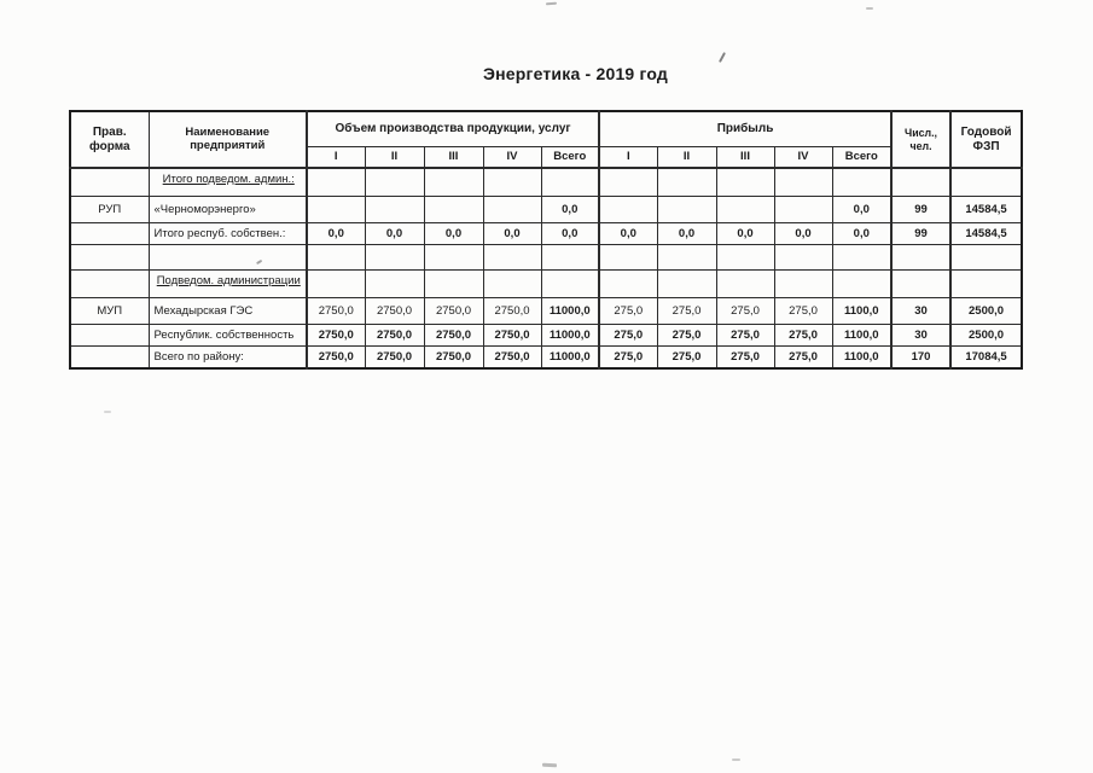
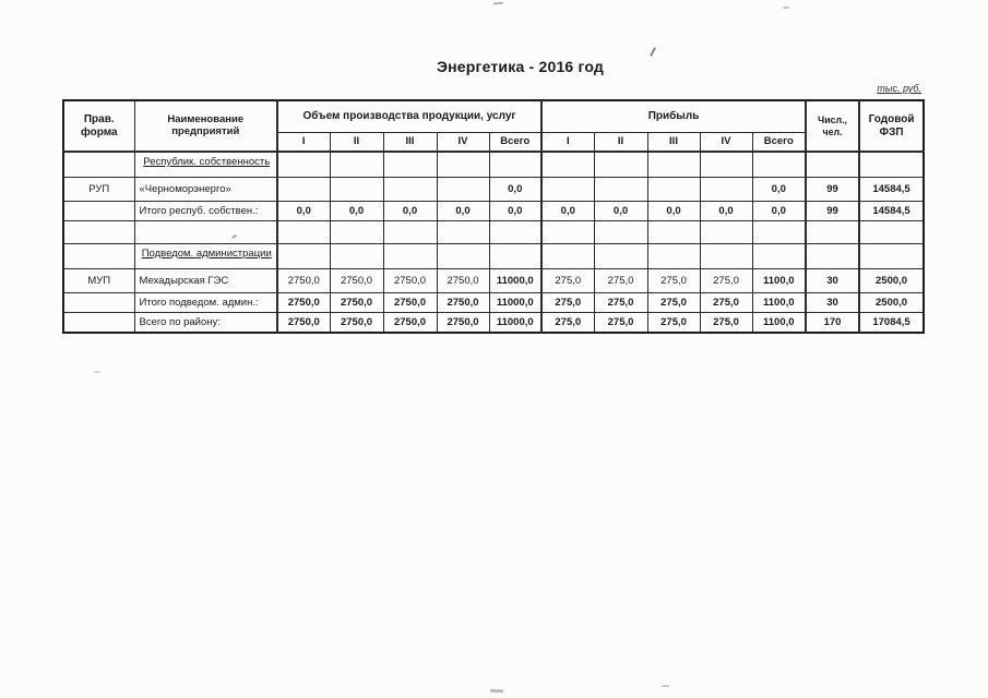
- Энергетика - 2019 год
+ Энергетика - 2016 год
+ тыс. руб.
  Прав. форма	Наименование предприятий	Объем производства продукции, услуг	Прибыль	Числ., чел.	Годовой ФЗП
  I	II	III	IV	Всего	I	II	III	IV	Всего
- 	Итого подведом. админ.:
+ 	Республик. собственность
  РУП	«Черноморэнерго»					0,0					0,0	99	14584,5
  	Итого респуб. собствен.:	0,0	0,0	0,0	0,0	0,0	0,0	0,0	0,0	0,0	0,0	99	14584,5
  	Подведом. администрации
  МУП	Мехадырская ГЭС	2750,0	2750,0	2750,0	2750,0	11000,0	275,0	275,0	275,0	275,0	1100,0	30	2500,0
- 	Республик. собственность	2750,0	2750,0	2750,0	2750,0	11000,0	275,0	275,0	275,0	275,0	1100,0	30	2500,0
+ 	Итого подведом. админ.:	2750,0	2750,0	2750,0	2750,0	11000,0	275,0	275,0	275,0	275,0	1100,0	30	2500,0
  	Всего по району:	2750,0	2750,0	2750,0	2750,0	11000,0	275,0	275,0	275,0	275,0	1100,0	170	17084,5
